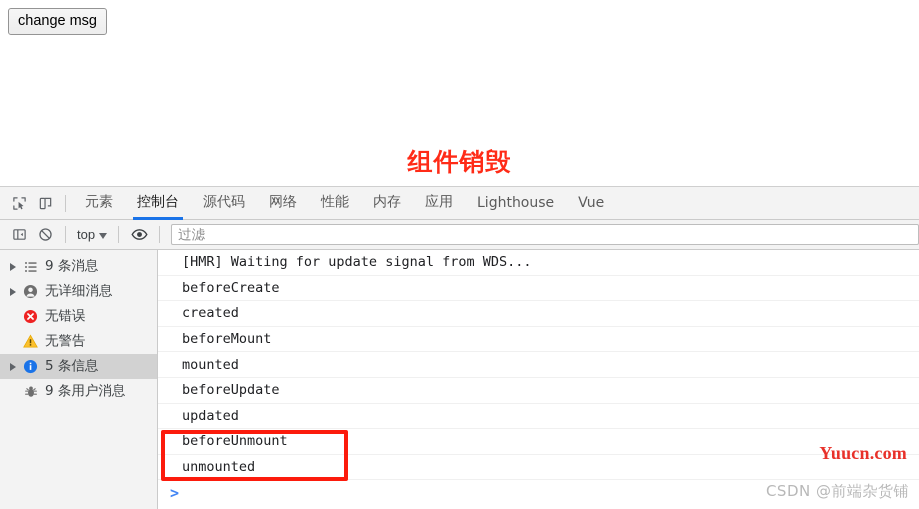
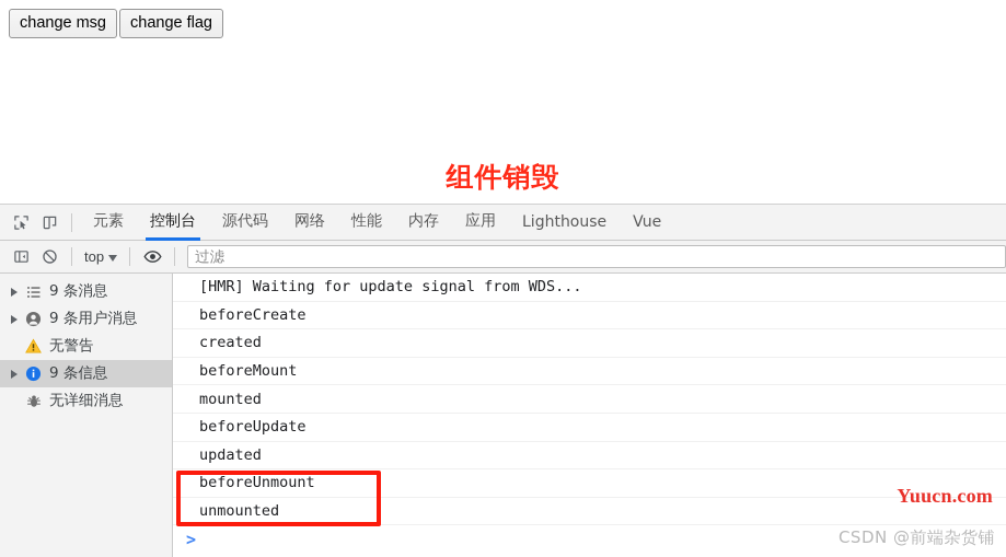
  change msg
+ change flag
  组件销毁
  元素
  控制台
  源代码
  网络
  性能
  内存
  应用
  Lighthouse
  Vue
  top
  过滤
  9 条消息
- 无详细消息
+ 9 条用户消息
- 无错误
  无警告
- 5 条信息
+ 9 条信息
- 9 条用户消息
+ 无详细消息
  [HMR] Waiting for update signal from WDS...
  beforeCreate
  created
  beforeMount
  mounted
  beforeUpdate
  updated
  beforeUnmount
  unmounted
  >
  Yuucn.com
  CSDN @前端杂货铺
